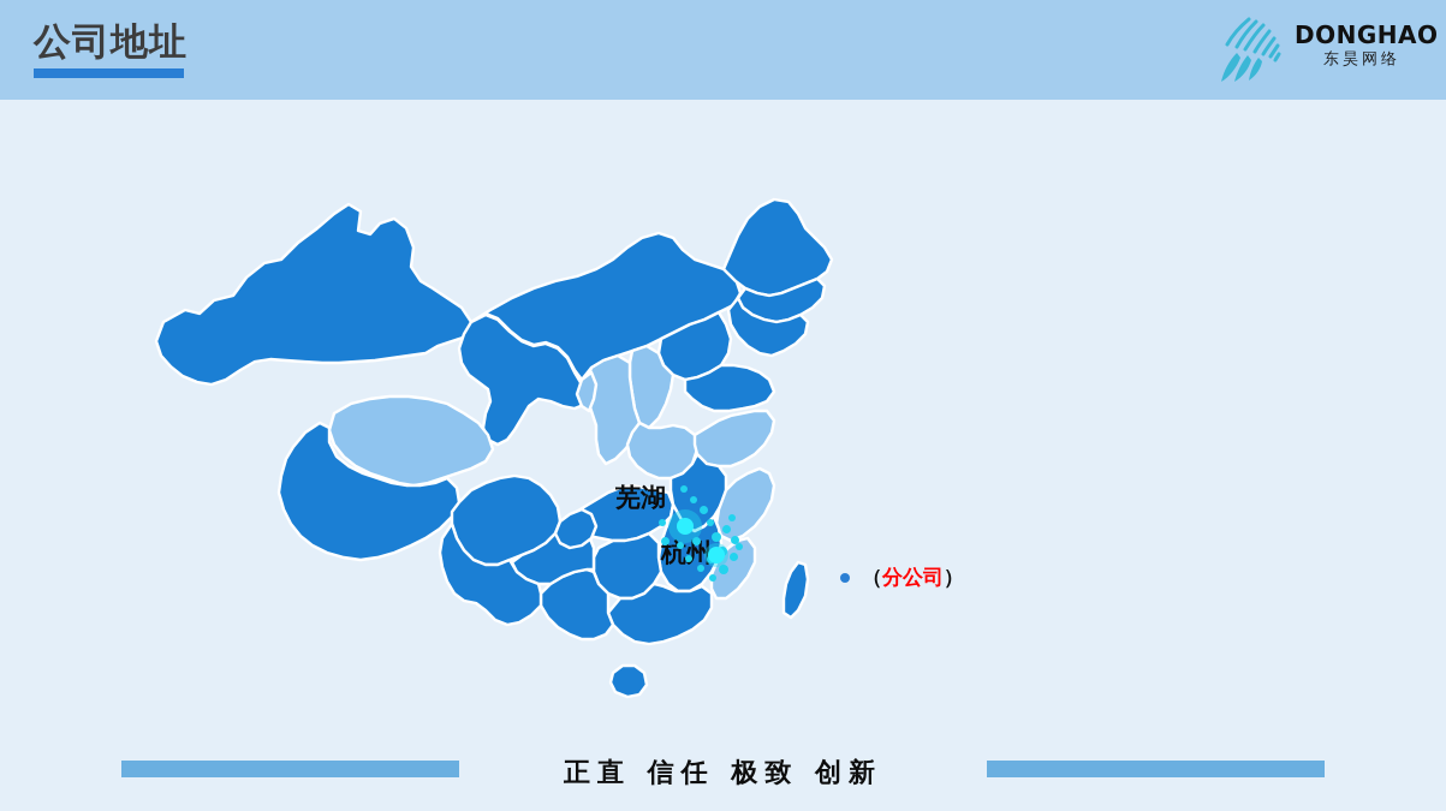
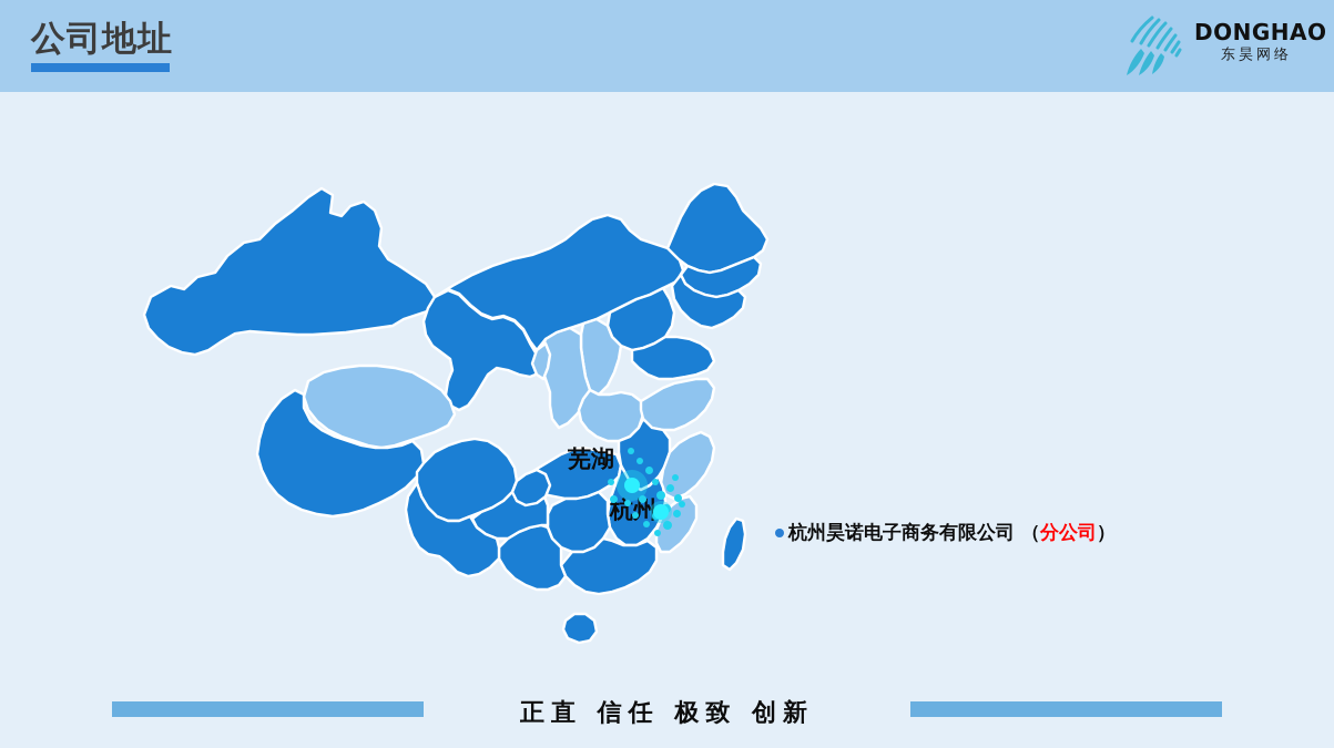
  公司地址
  DONGHAO
  东昊网络
  芜湖
  杭州
+ 杭州昊诺电子商务有限公司
  （分公司）
  正直 信任 极致 创新
